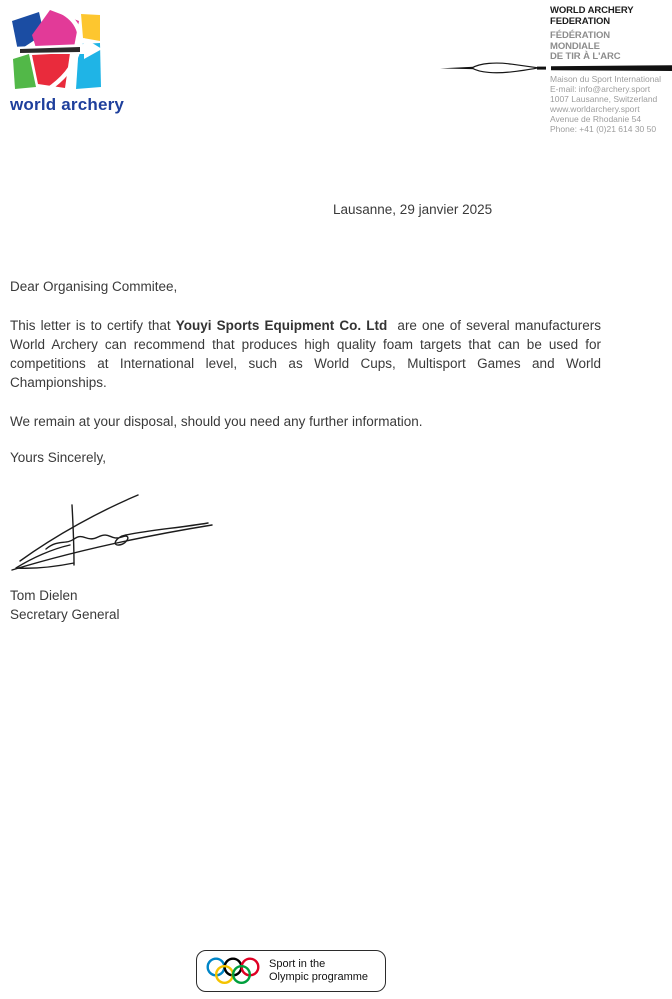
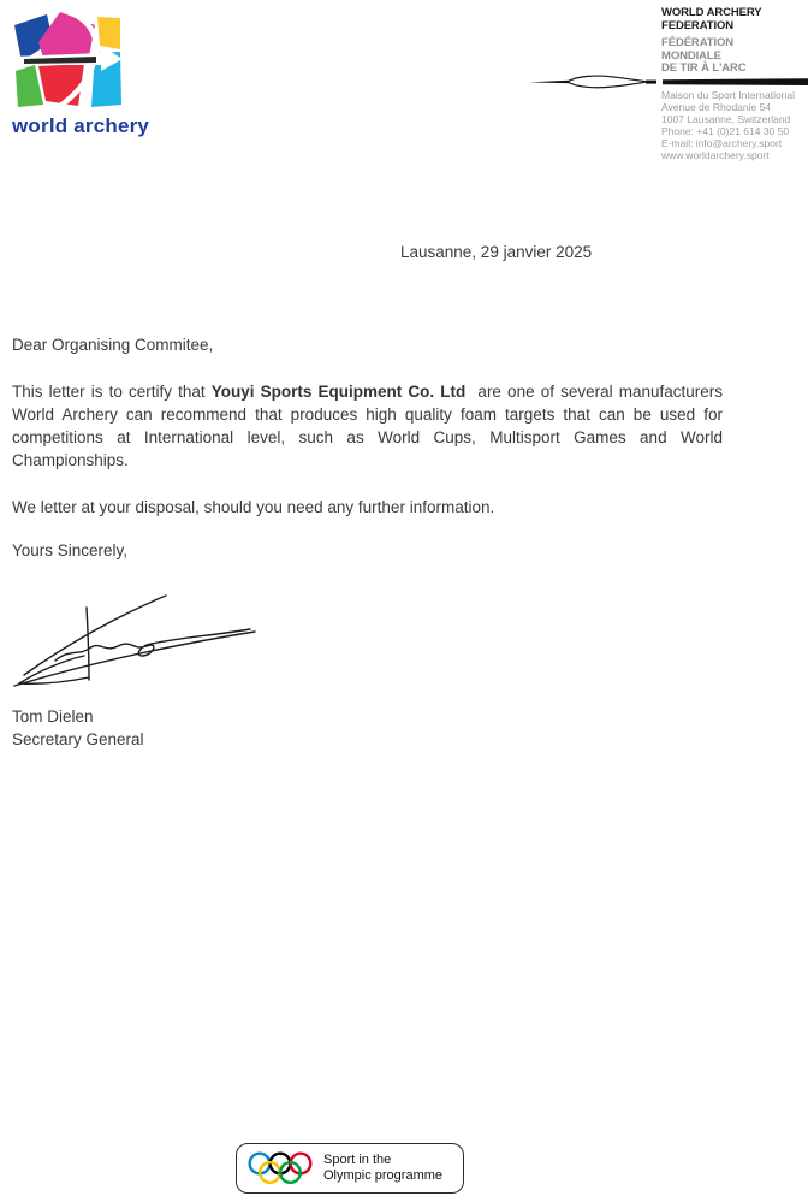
  world archery
  WORLD ARCHERY
  FEDERATION
  FÉDÉRATION
  MONDIALE
  DE TIR À L'ARC
  Maison du Sport International
- E-mail: info@archery.sport
+ Avenue de Rhodanie 54
  1007 Lausanne, Switzerland
- www.worldarchery.sport
+ Phone: +41 (0)21 614 30 50
- Avenue de Rhodanie 54
+ E-mail: info@archery.sport
- Phone: +41 (0)21 614 30 50
+ www.worldarchery.sport
  Lausanne, 29 janvier 2025
  Dear Organising Commitee,
  This letter is to certify that Youyi Sports Equipment Co. Ltd are one of several manufacturers World Archery can recommend that produces high quality foam targets that can be used for competitions at International level, such as World Cups, Multisport Games and World Championships.
- We remain at your disposal, should you need any further information.
+ We letter at your disposal, should you need any further information.
  Yours Sincerely,
  Tom Dielen
  Secretary General
  Sport in the
  Olympic programme
